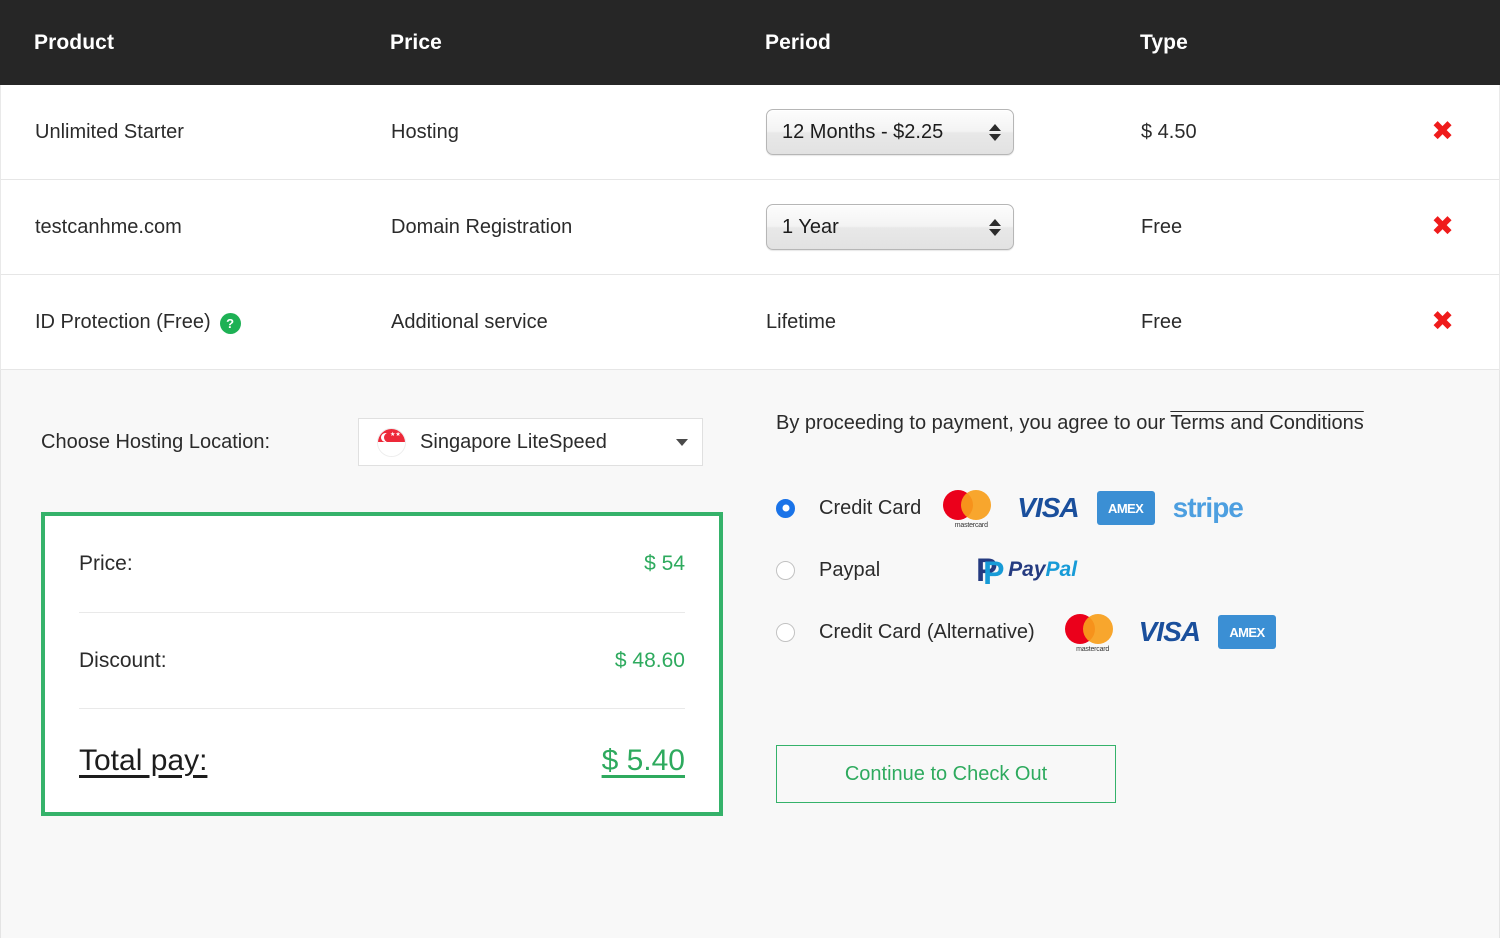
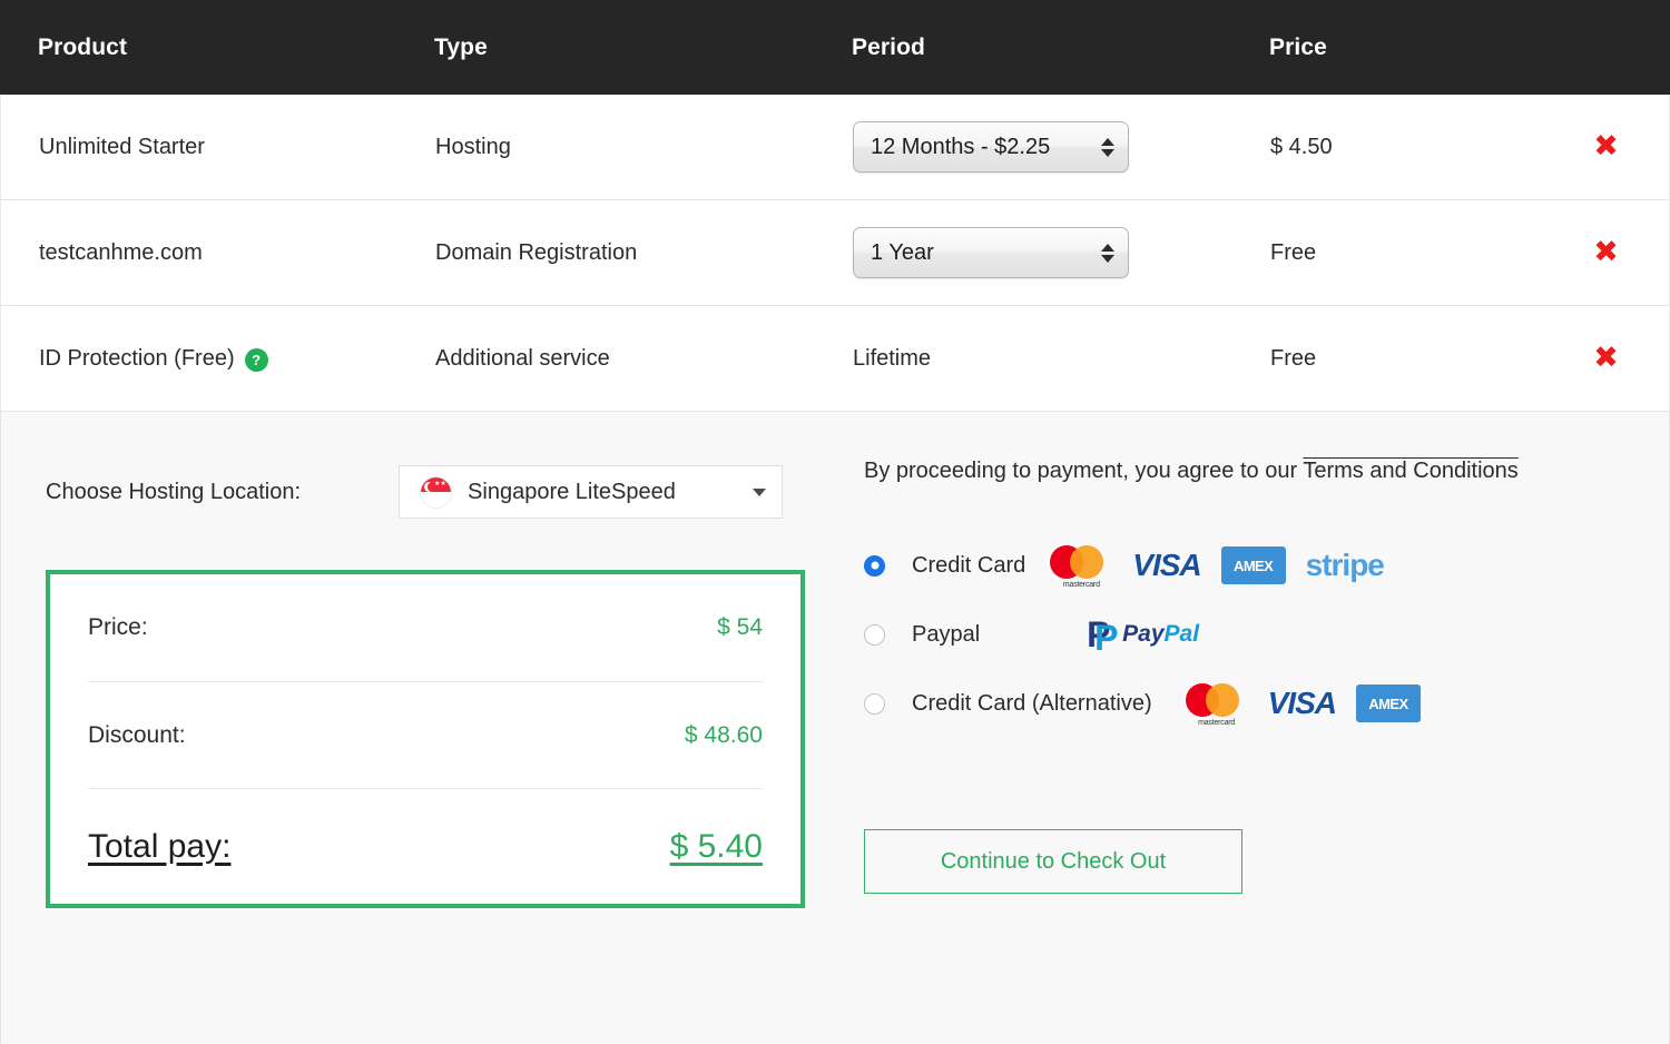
  Product
- Price
+ Type
  Period
- Type
+ Price
  Unlimited Starter
  Hosting
  12 Months - $2.25
  $ 4.50
  ✖
  testcanhme.com
  Domain Registration
  1 Year
  Free
  ✖
  ID Protection (Free)
  ?
  Additional service
  Lifetime
  Free
  ✖
  Choose Hosting Location:
  Singapore LiteSpeed
  Price:
  $ 54
  Discount:
  $ 48.60
  Total pay:
  $ 5.40
  By proceeding to payment, you agree to our Terms and Conditions
  Credit Card
  VISA
  AMEX
  stripe
  Paypal
  P
  P
  PayPal
  Credit Card (Alternative)
  VISA
  AMEX
  Continue to Check Out
